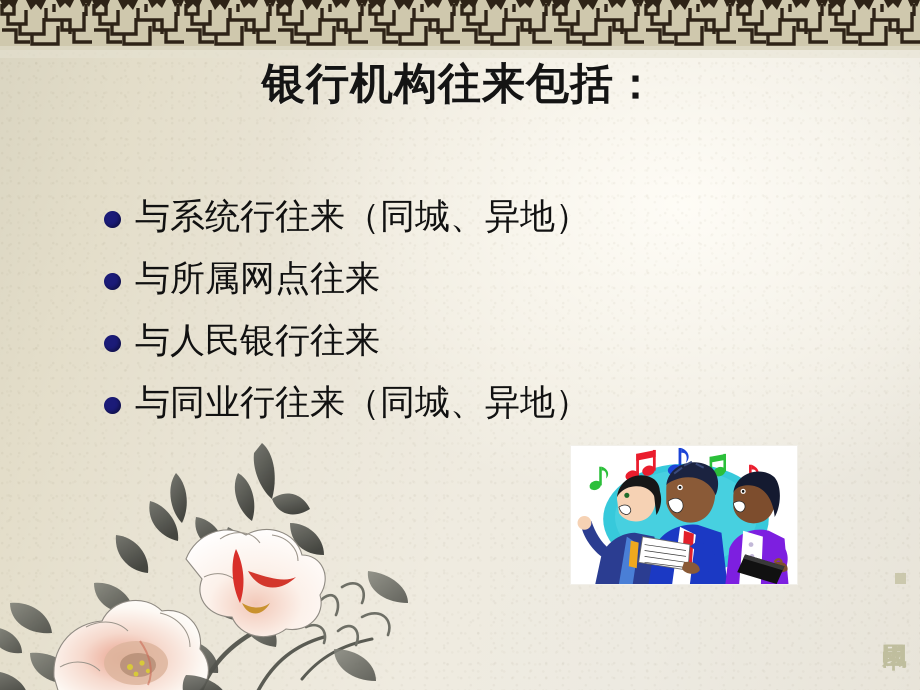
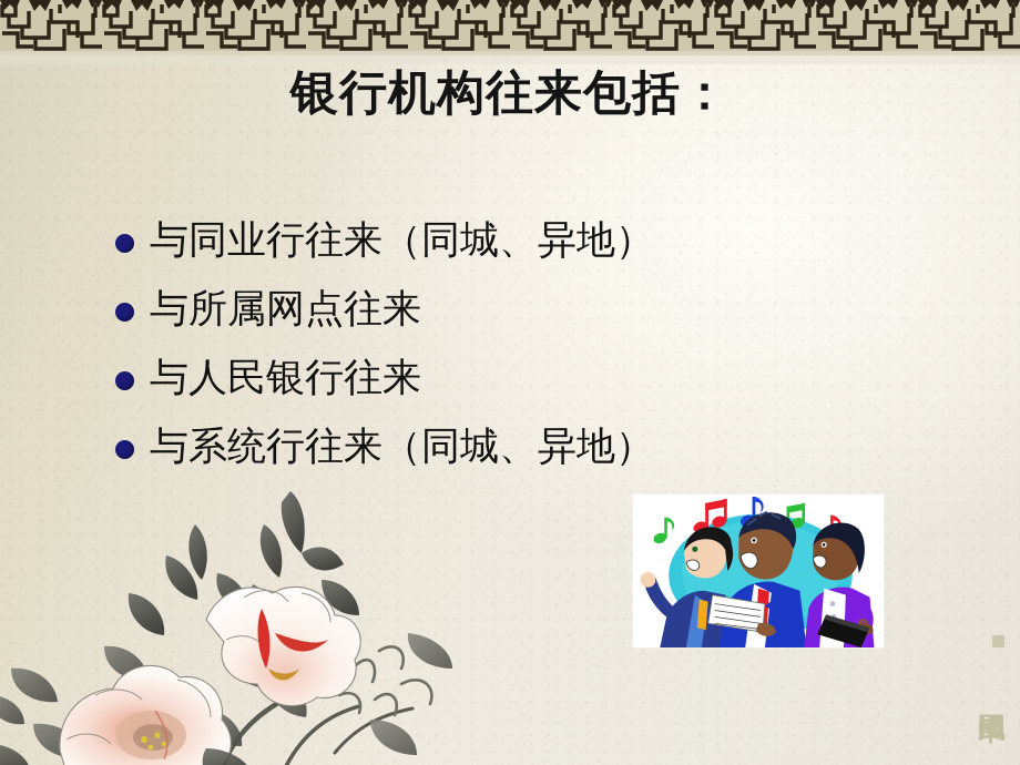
  银行机构往来包括：
- 与系统行往来（同城、异地）
+ 与同业行往来（同城、异地）
  与所属网点往来
  与人民银行往来
- 与同业行往来（同城、异地）
+ 与系统行往来（同城、异地）
